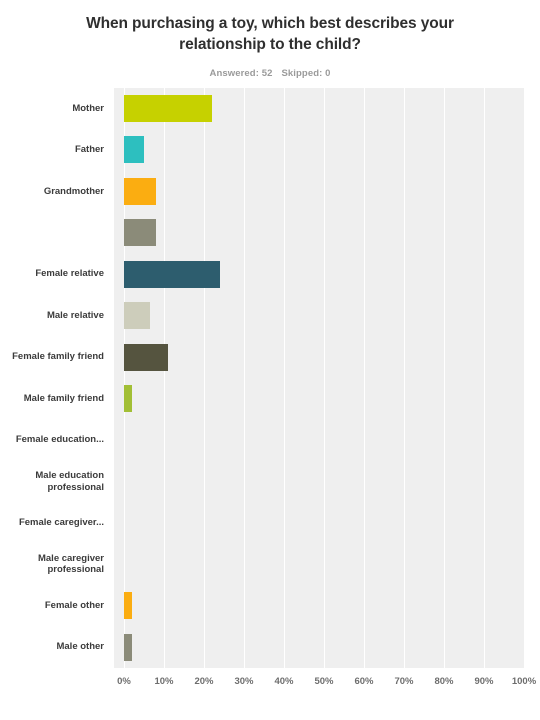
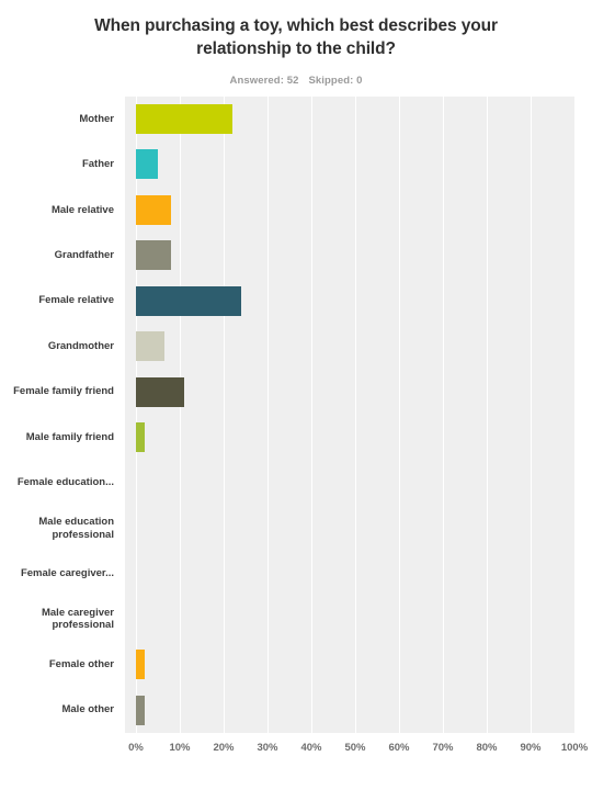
  When purchasing a toy, which best describes your relationship to the child?
  Answered: 52 Skipped: 0
  Mother
  Father
- Grandmother
+ Male relative
+ Grandfather
  Female relative
- Male relative
+ Grandmother
  Female family friend
  Male family friend
  Female education...
  Male education professional
  Female caregiver...
  Male caregiver professional
  Female other
  Male other
  0%
  10%
  20%
  30%
  40%
  50%
  60%
  70%
  80%
  90%
  100%
